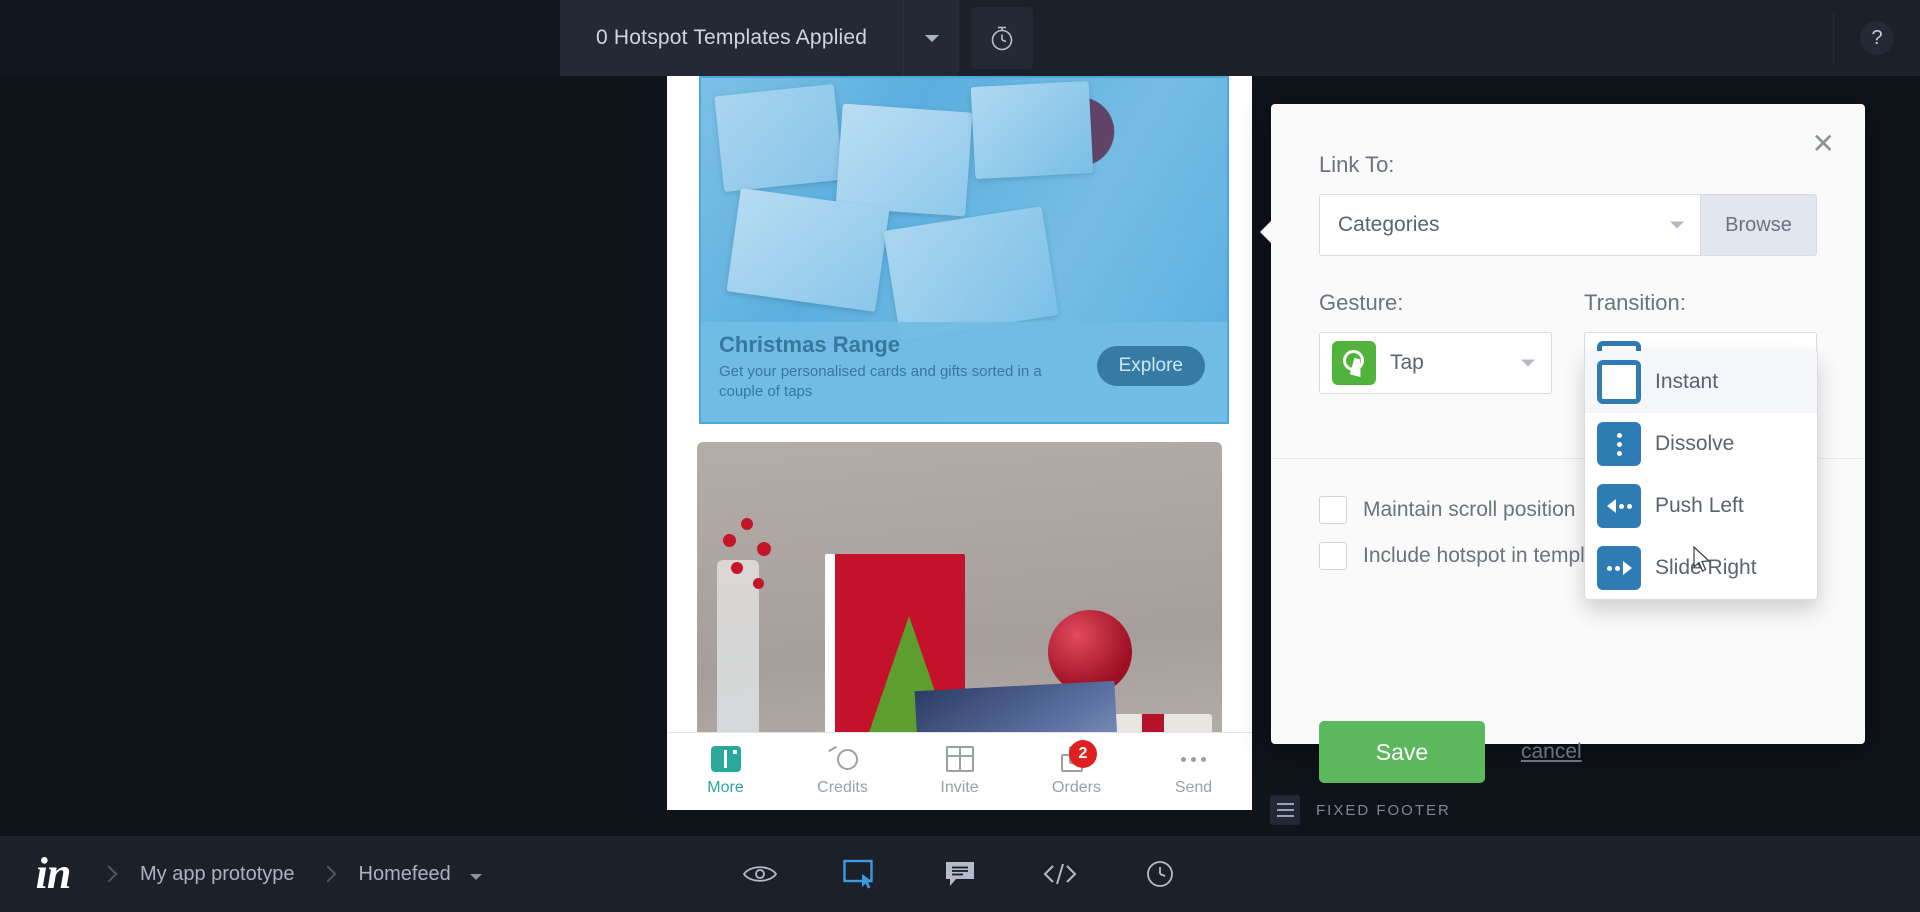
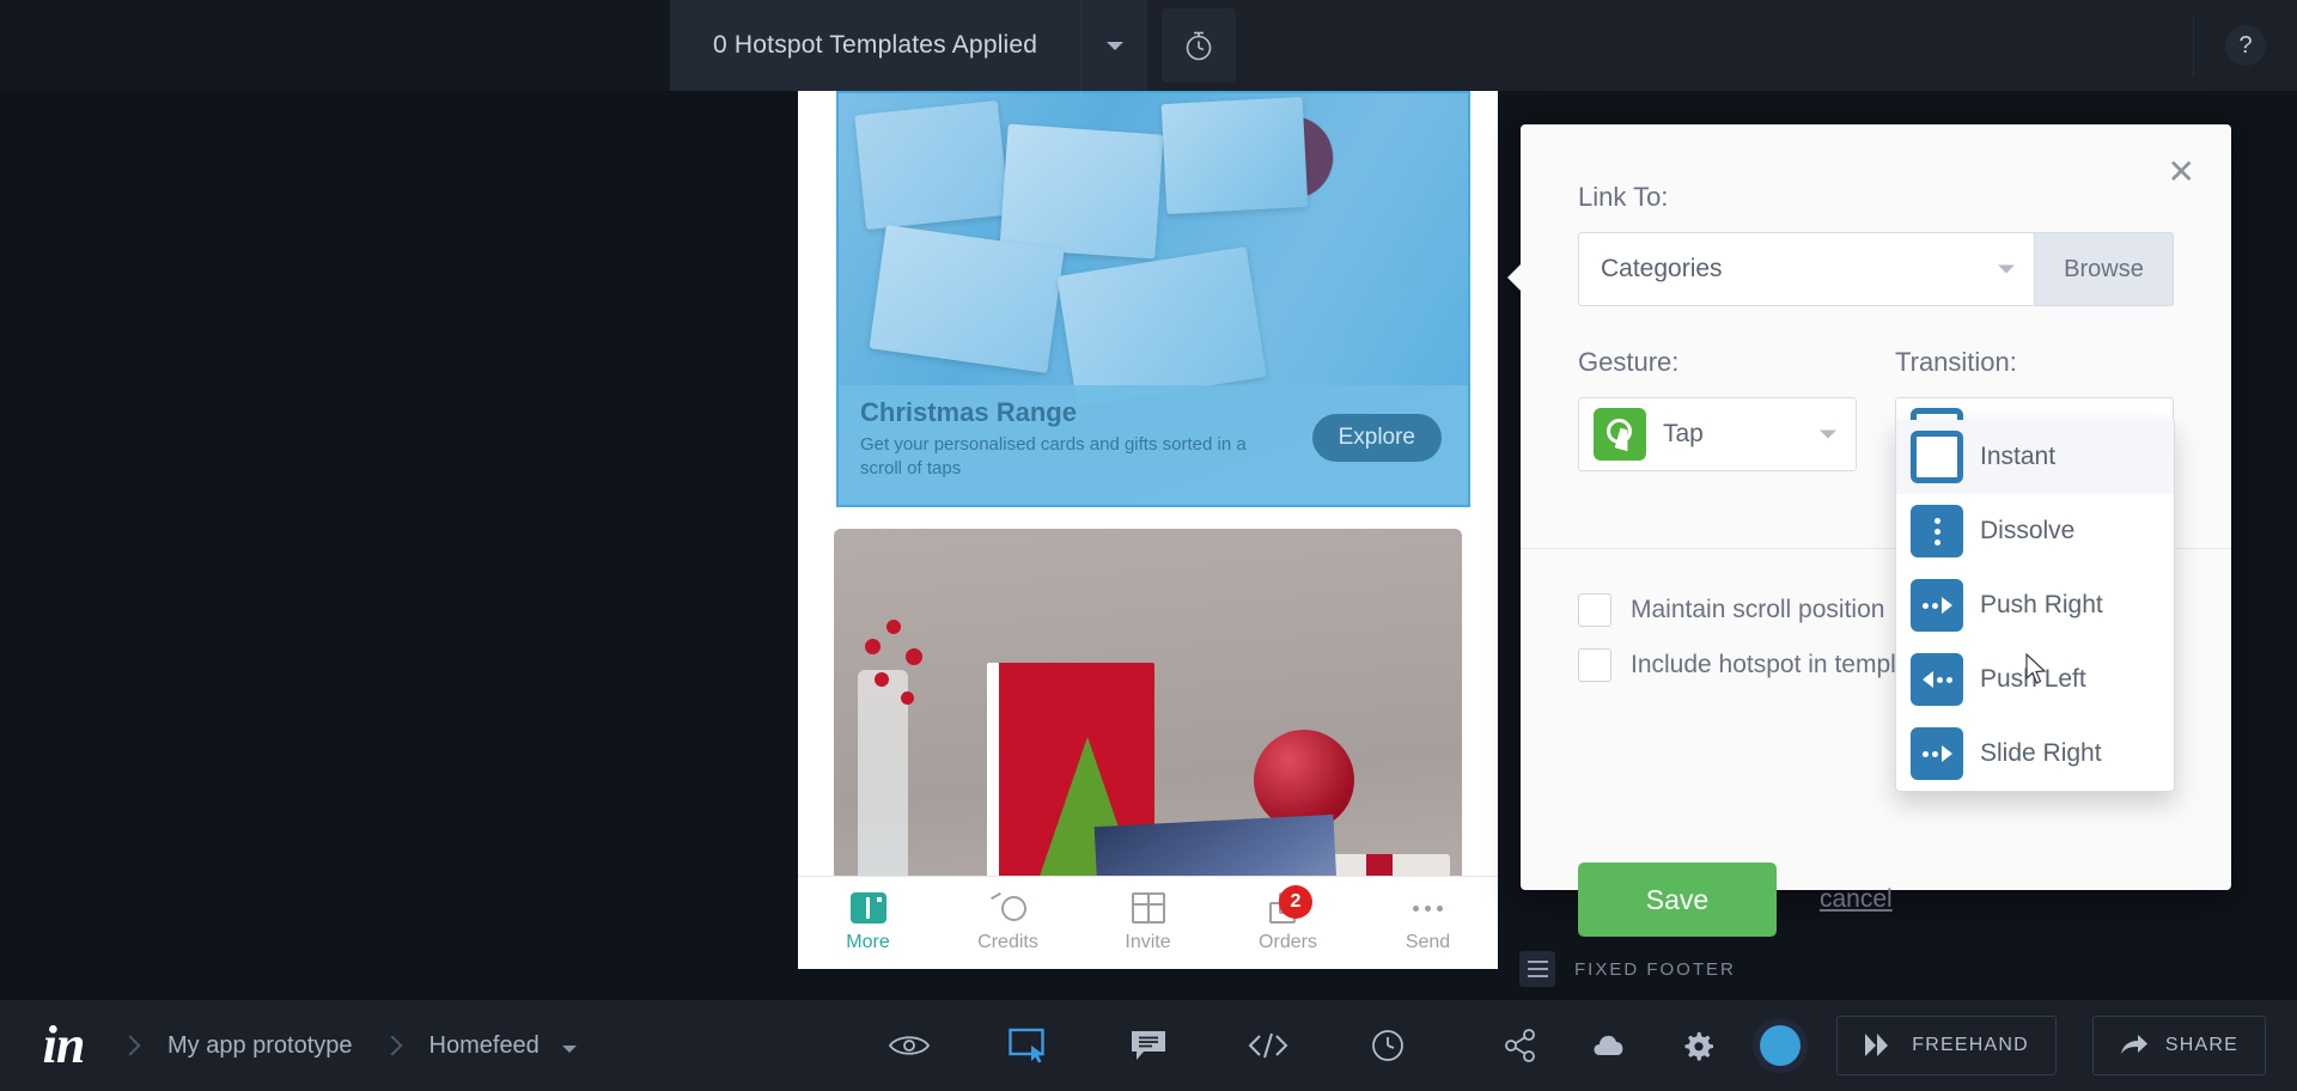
  0 Hotspot Templates Applied
  ?
  Christmas Range
- Get your personalised cards and gifts sorted in a couple of taps
+ Get your personalised cards and gifts sorted in a scroll of taps
  Explore
  More
  Credits
  Invite
  2
  Orders
  Send
  FIXED FOOTER
  ✕
  Link To:
  Categories
  Browse
  Gesture:
  Tap
  Transition:
  Instant
  Dissolve
+ Push Right
  Push Left
  Slide Right
  Maintain scroll position
  Include hotspot in templ
  Save
  cancel
  in
  My app prototype
  Homefeed
+ FREEHAND
+ SHARE
